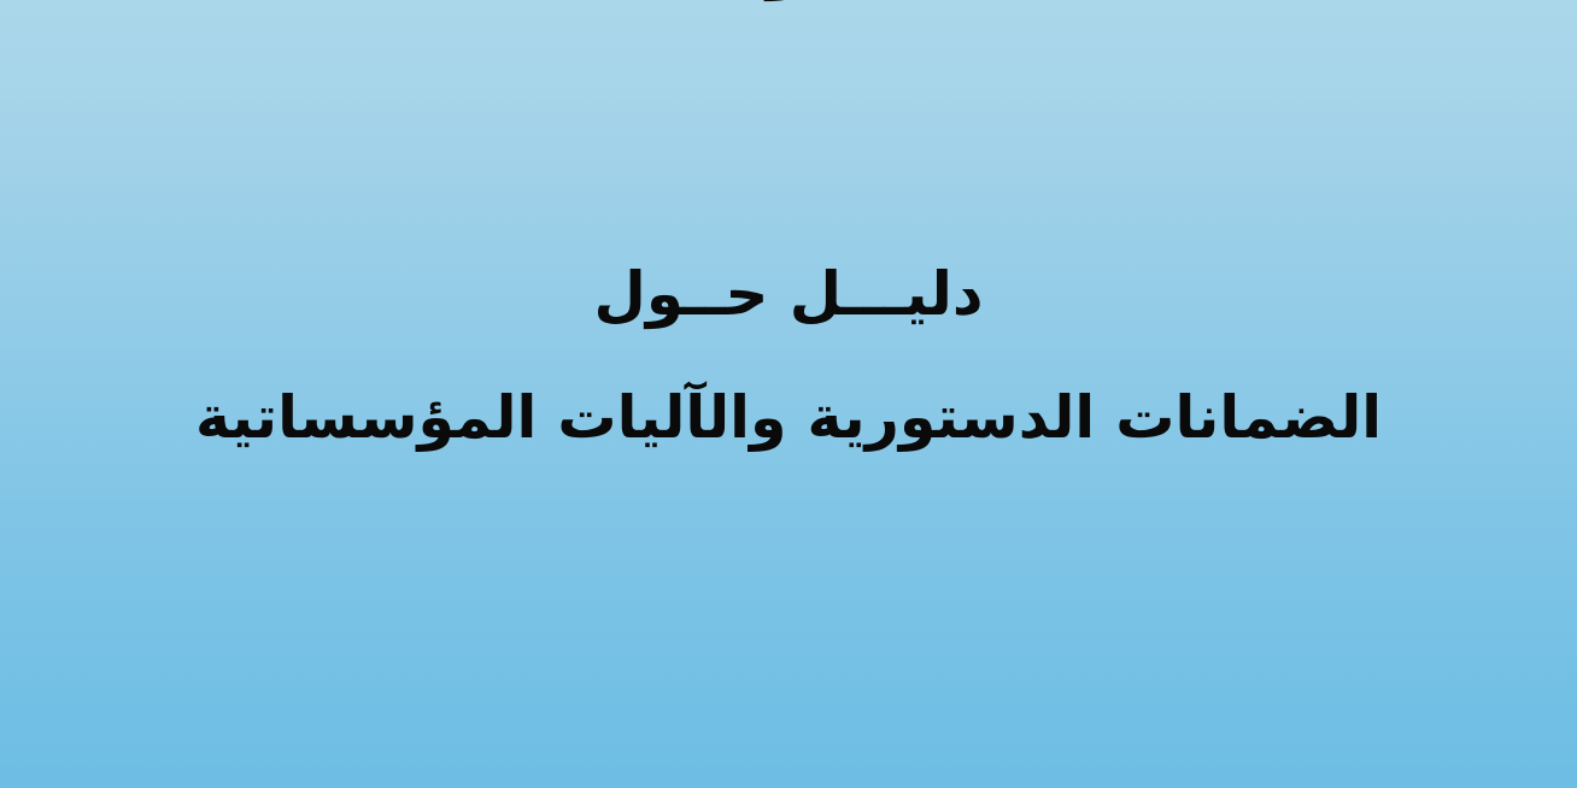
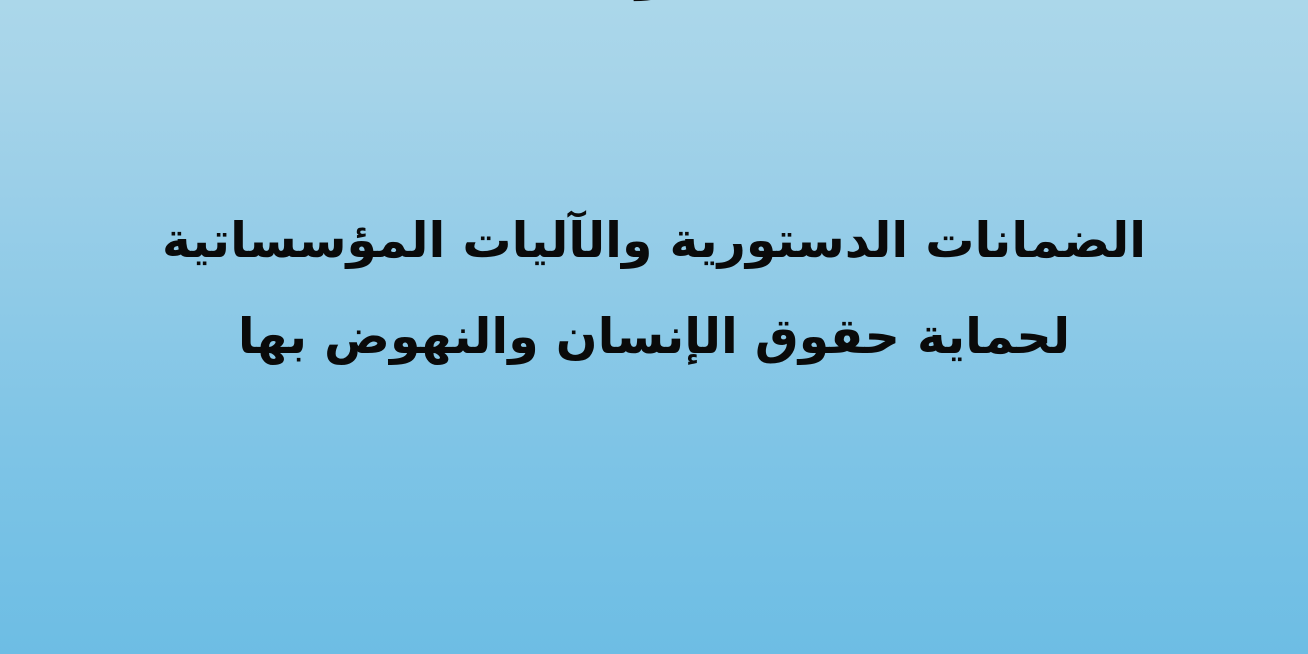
- دليـــل حــول
  الضمانات الدستورية والآليات المؤسساتية
+ لحماية حقوق الإنسان والنهوض بها
